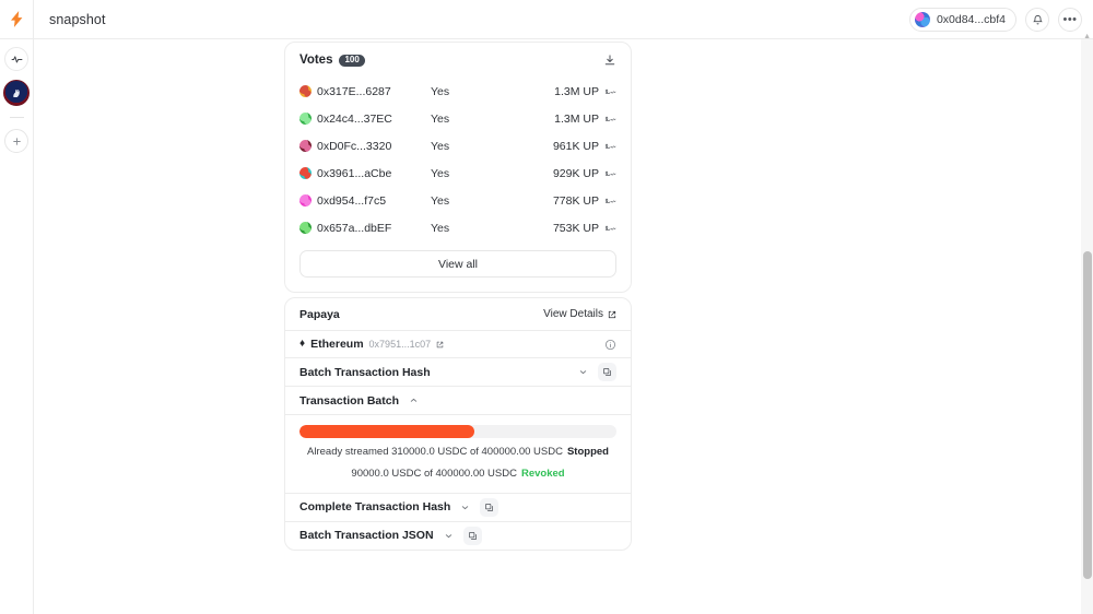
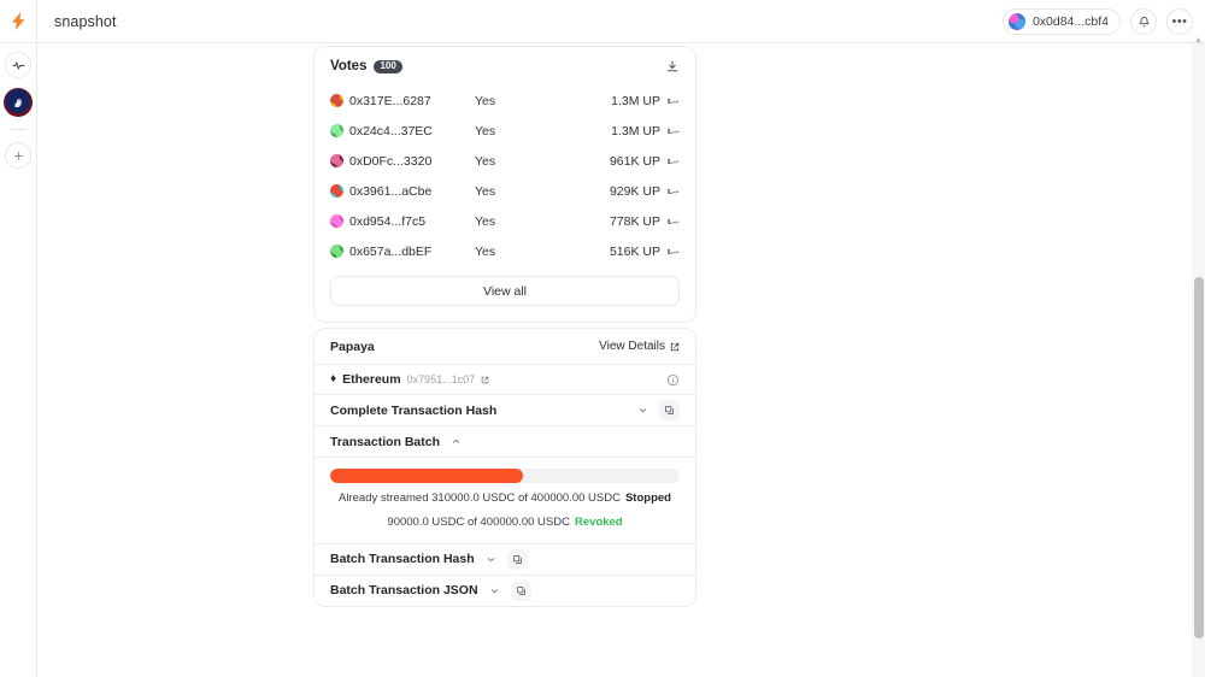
  snapshot
  0x0d84...cbf4
  •••
  Votes
  100
  0x317E...6287
  Yes
  1.3M UP
  0x24c4...37EC
  Yes
  1.3M UP
  0xD0Fc...3320
  Yes
  961K UP
  0x3961...aCbe
  Yes
  929K UP
  0xd954...f7c5
  Yes
  778K UP
  0x657a...dbEF
  Yes
- 753K UP
+ 516K UP
  View all
  Papaya
  View Details
  ♦
  Ethereum
  0x7951...1c07
- Batch Transaction Hash
+ Complete Transaction Hash
  Transaction Batch
  Already streamed 310000.0 USDC of 400000.00 USDC Stopped
  90000.0 USDC of 400000.00 USDC Revoked
- Complete Transaction Hash
+ Batch Transaction Hash
  Batch Transaction JSON
